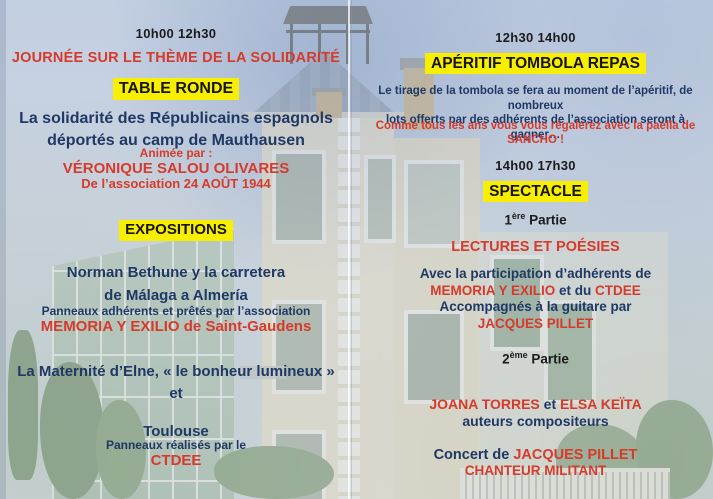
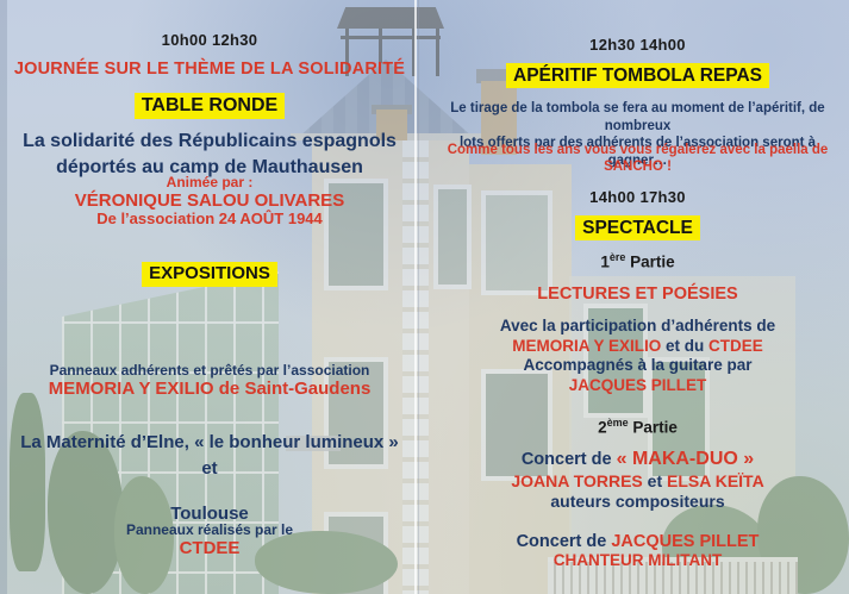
  10h00 12h30
  JOURNÉE SUR LE THÈME DE LA SOLIDARITÉ
  TABLE RONDE
  La solidarité des Républicains espagnols
  déportés au camp de Mauthausen
  Animée par :
  VÉRONIQUE SALOU OLIVARES
  De l’association 24 AOÛT 1944
  EXPOSITIONS
- Norman Bethune y la carretera
- de Málaga a Almería
  Panneaux adhérents et prêtés par l’association
  MEMORIA Y EXILIO de Saint-Gaudens
  La Maternité d’Elne, « le bonheur lumineux »
  et
  Toulouse
  Panneaux réalisés par le
  CTDEE
  12h30 14h00
  APÉRITIF TOMBOLA REPAS
  Le tirage de la tombola se fera au moment de l’apéritif, de nombreux
  lots offerts par des adhérents de l’association seront à gagner…
  Comme tous les ans vous vous régalerez avec la paella de SANCHO !
  14h00 17h30
  SPECTACLE
  1ère Partie
  LECTURES ET POÉSIES
  Avec la participation d’adhérents de
  MEMORIA Y EXILIO et du CTDEE
  Accompagnés à la guitare par
  JACQUES PILLET
  2ème Partie
+ Concert de « MAKA-DUO »
  JOANA TORRES et ELSA KEÏTA
  auteurs compositeurs
  Concert de JACQUES PILLET
  CHANTEUR MILITANT
